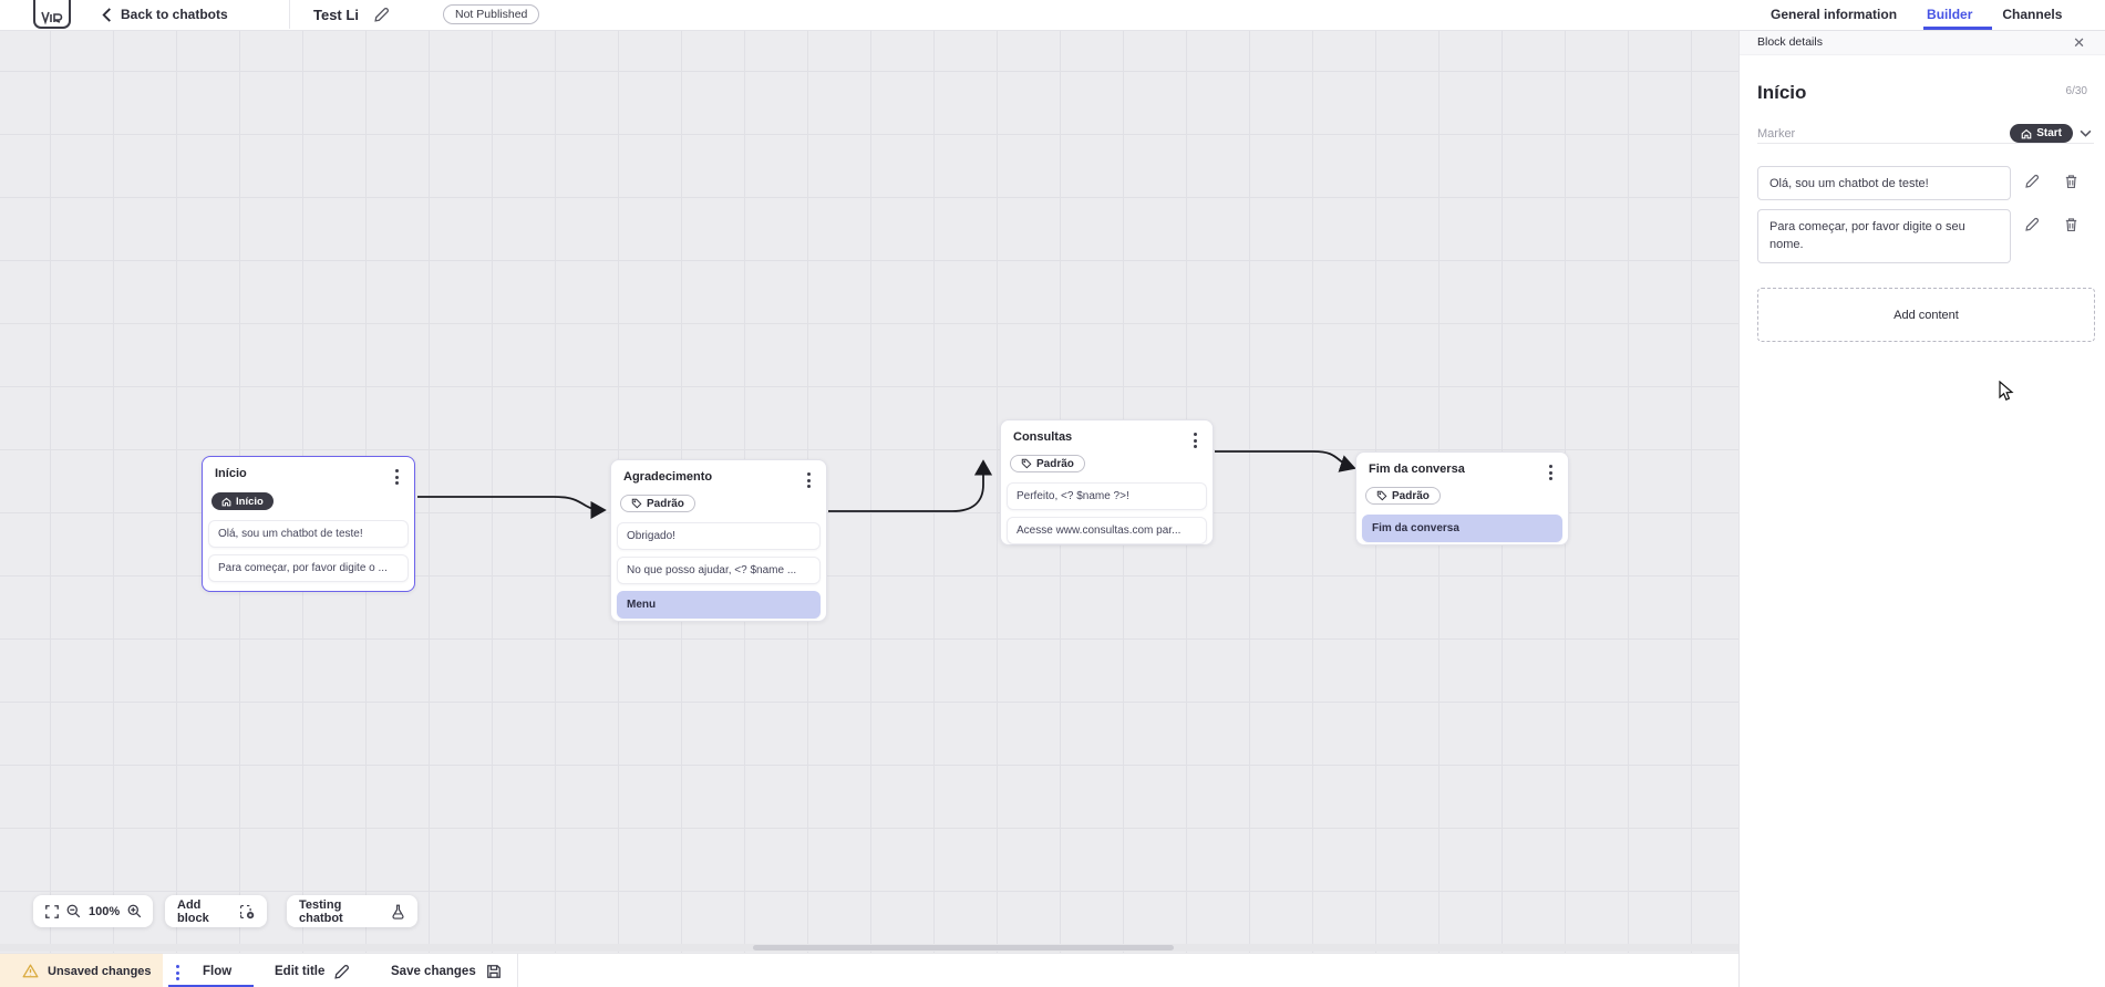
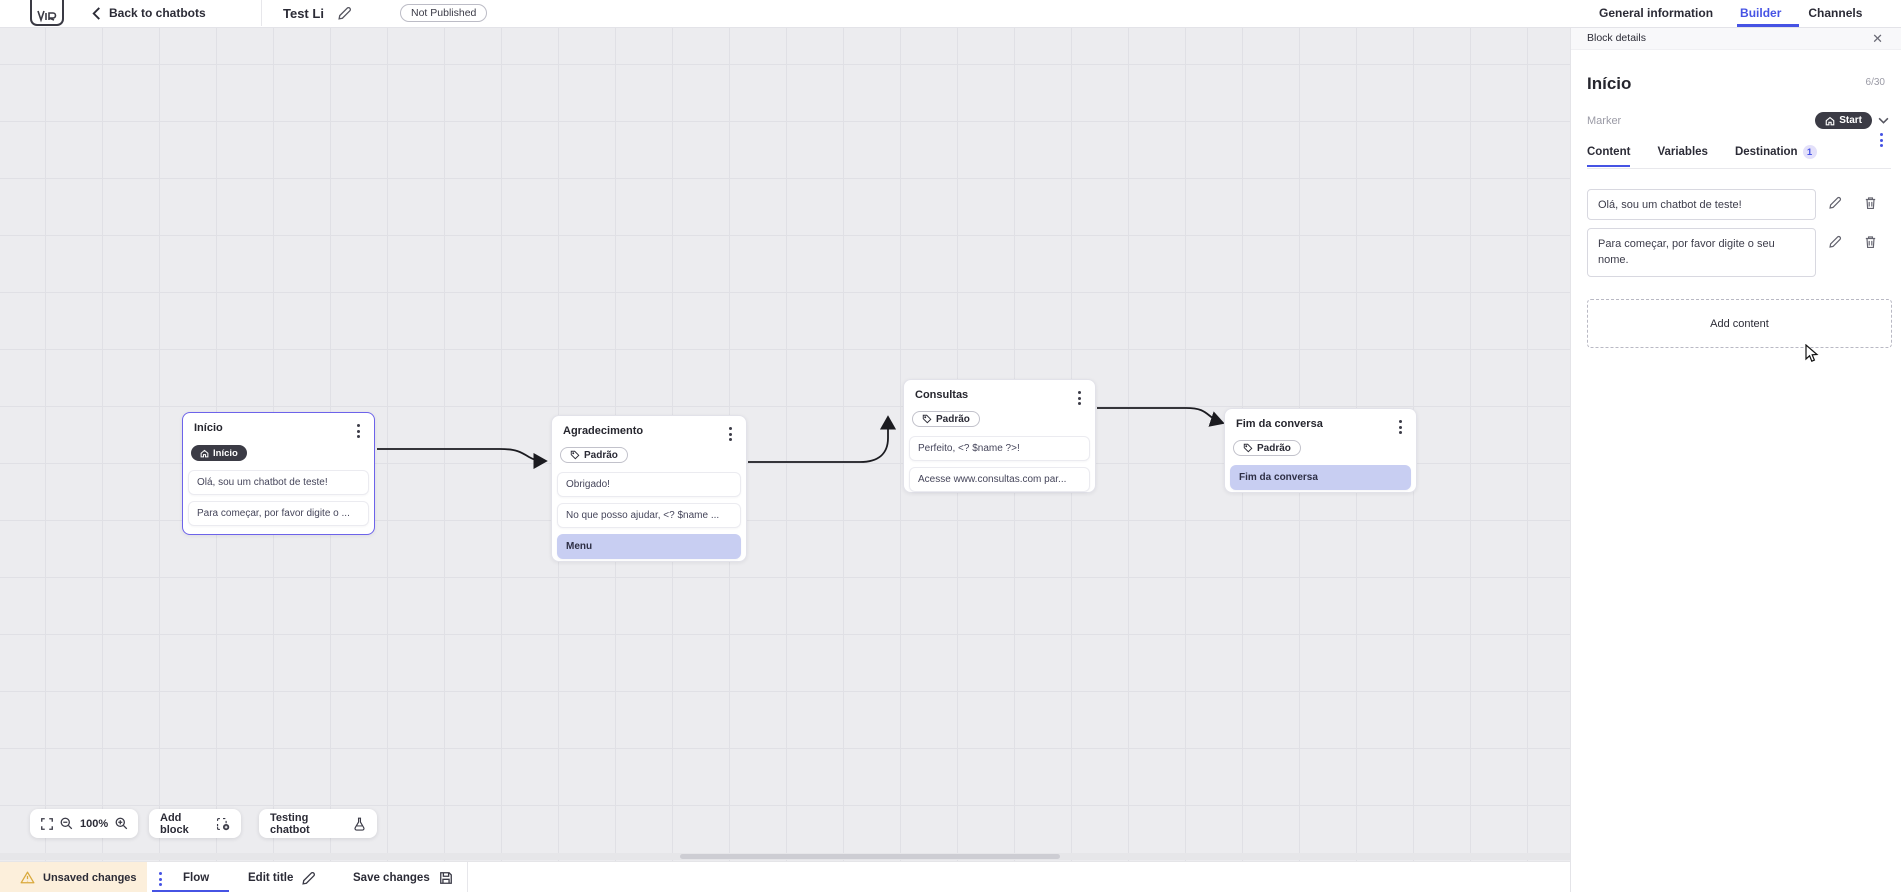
  Início
  Início
  Olá, sou um chatbot de teste!
  Para começar, por favor digite o ...
  Agradecimento
  Padrão
  Obrigado!
  No que posso ajudar, <? $name ...
  Menu
  Consultas
  Padrão
  Perfeito, <? $name ?>!
  Acesse www.consultas.com par...
  Fim da conversa
  Padrão
  Fim da conversa
  100%
  Add block
  Testing chatbot
  Back to chatbots
  Test Li
  Not Published
  General information
  Builder
  Channels
  Block details
  ✕
  Início
  6/30
  Marker
  Start
+ Content
+ Variables
+ Destination
+ 1
  Olá, sou um chatbot de teste!
  Para começar, por favor digite o seu nome.
  Add content
  Unsaved changes
  Flow
  Edit title
  Save changes
